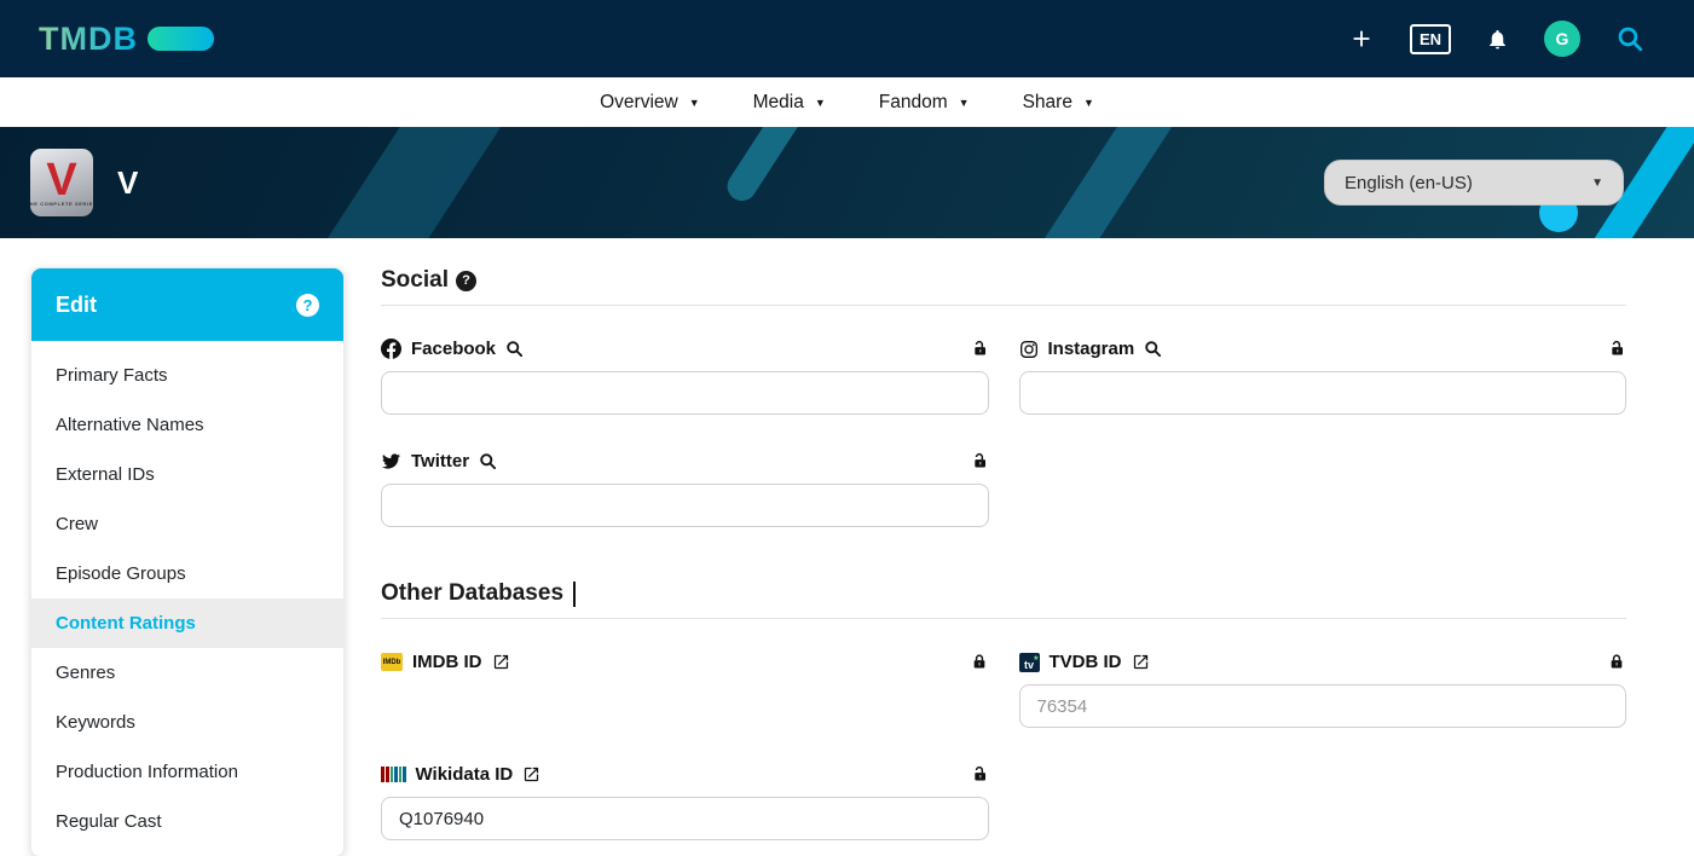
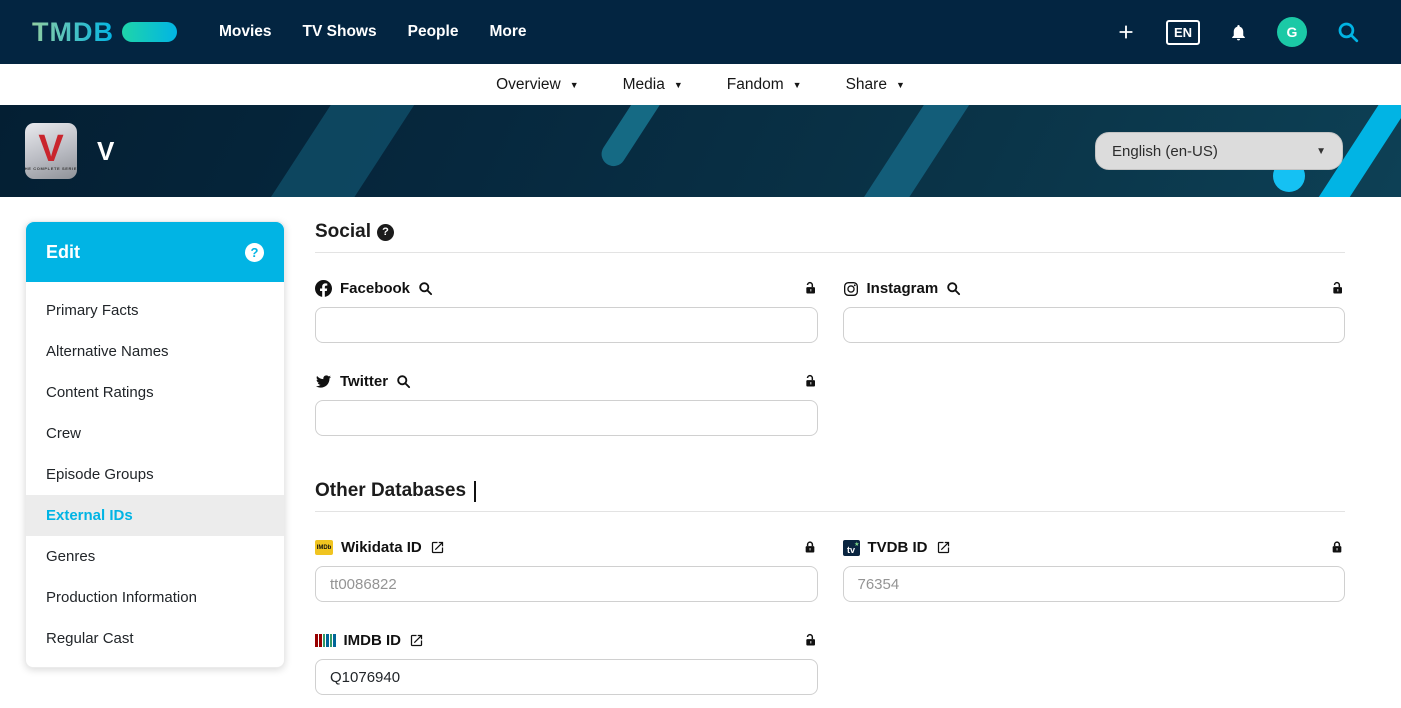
  TMDB
+ Movies
+ TV Shows
+ People
+ More
  EN
  G
  Overview
  ▼
  Media
  ▼
  Fandom
  ▼
  Share
  ▼
  V
  V
  English (en-US)
  ▼
  Edit
  ?
  Primary Facts
  Alternative Names
- External IDs
+ Content Ratings
  Crew
  Episode Groups
- Content Ratings
+ External IDs
  Genres
- Keywords
  Production Information
  Regular Cast
  Social
  ?
  Facebook
  Instagram
  Twitter
  Other Databases
- IMDB ID
+ Wikidata ID
+ tt0086822
  tv
  TVDB ID
  76354
- Wikidata ID
+ IMDB ID
  Q1076940
